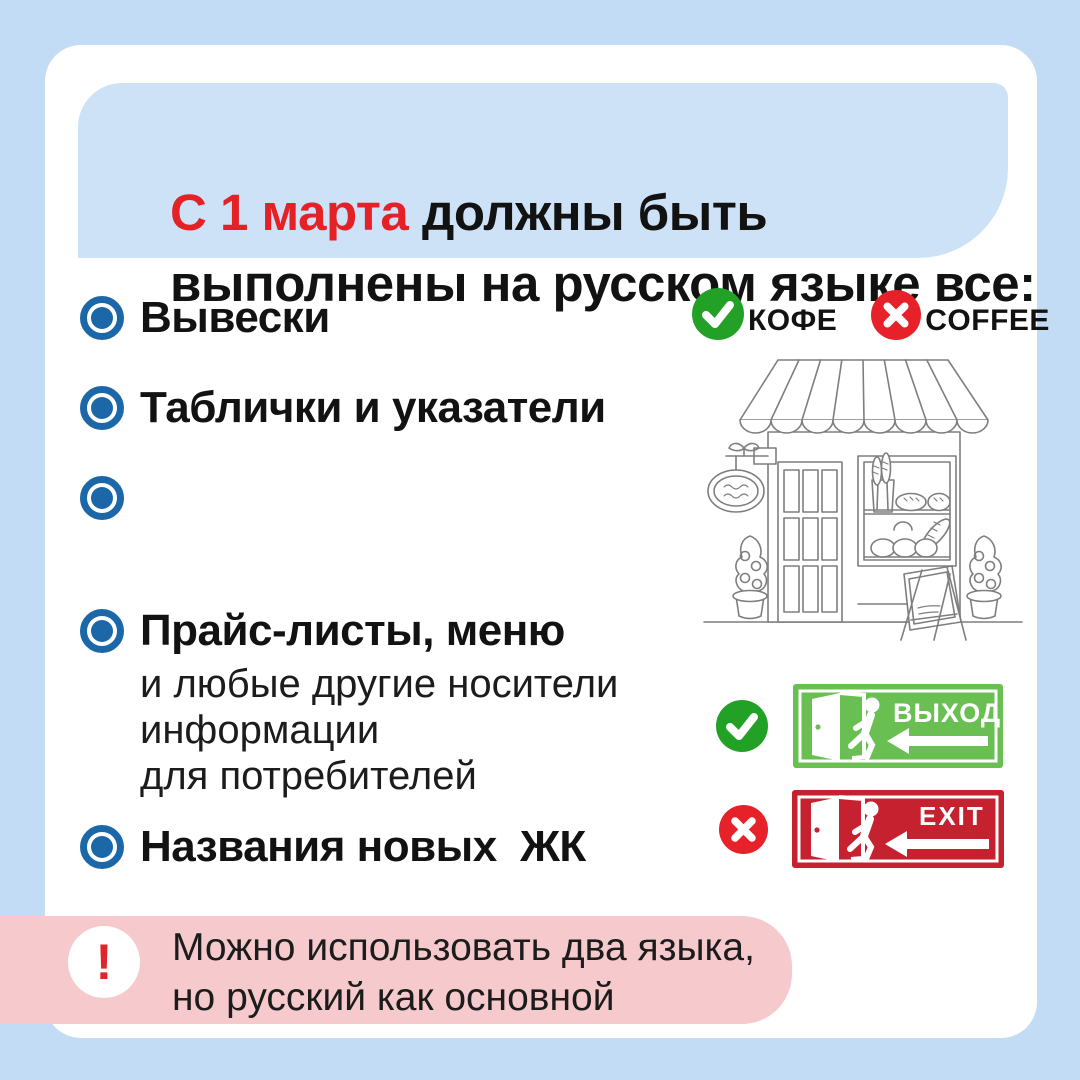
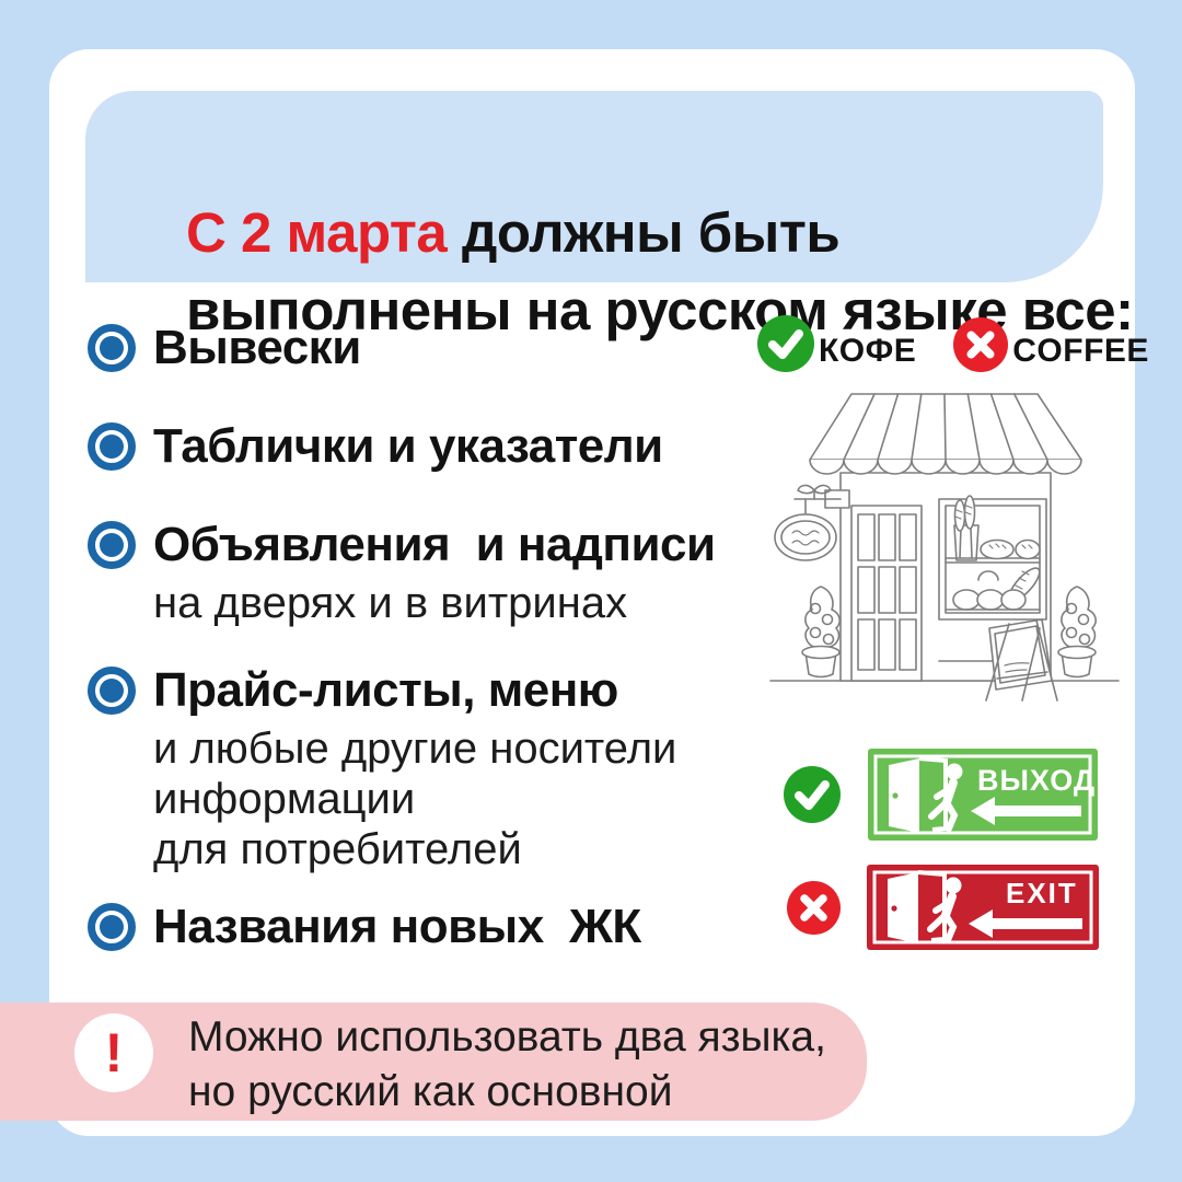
- С 1 марта должны быть
+ С 2 марта должны быть
  выполнены на русском языке все:
  Вывески
  Таблички и указатели
+ Объявления и надписи
+ на дверях и в витринах
  Прайс-листы, меню
  и любые другие носители
  информации
  для потребителей
  Названия новых ЖК
  КОФЕ
  COFFEE
  ВЫХОД
  EXIT
  !
  Можно использовать два языка,
  но русский как основной
